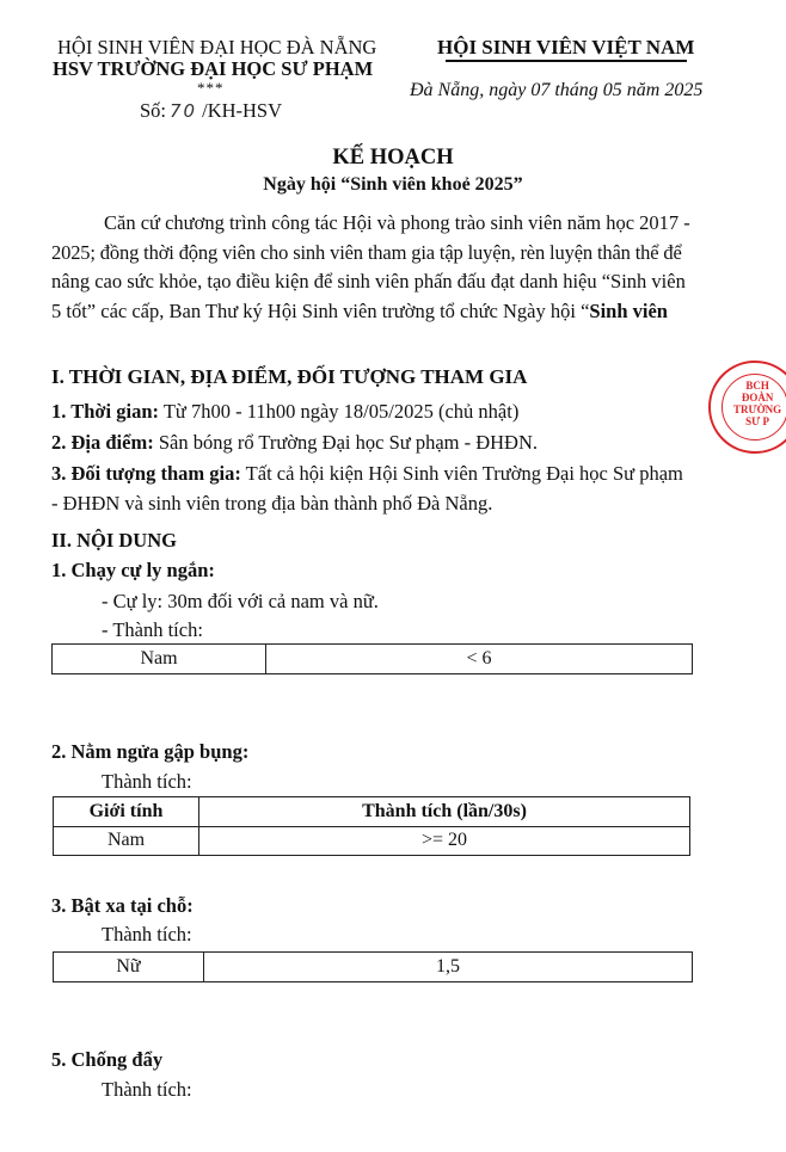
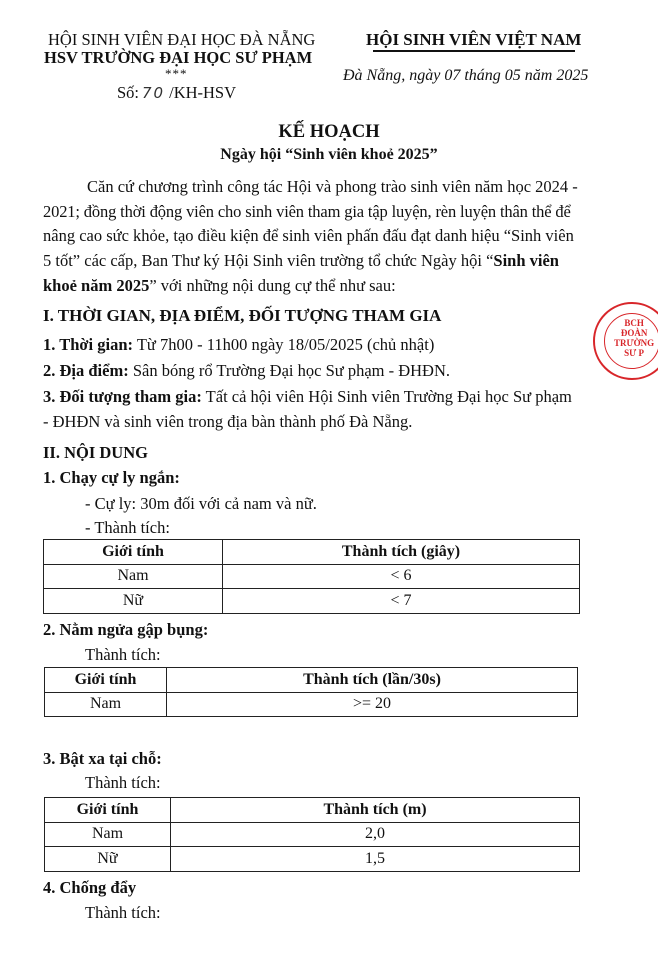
  HỘI SINH VIÊN ĐẠI HỌC ĐÀ NẴNG
  HSV TRƯỜNG ĐẠI HỌC SƯ PHẠM
  ***
  Số: 70 /KH-HSV
  HỘI SINH VIÊN VIỆT NAM
  Đà Nẵng, ngày 07 tháng 05 năm 2025
  KẾ HOẠCH
  Ngày hội “Sinh viên khoẻ 2025”
- Căn cứ chương trình công tác Hội và phong trào sinh viên năm học 2017 -
+ Căn cứ chương trình công tác Hội và phong trào sinh viên năm học 2024 -
- 2025; đồng thời động viên cho sinh viên tham gia tập luyện, rèn luyện thân thể để
+ 2021; đồng thời động viên cho sinh viên tham gia tập luyện, rèn luyện thân thể để
  nâng cao sức khỏe, tạo điều kiện để sinh viên phấn đấu đạt danh hiệu “Sinh viên
  5 tốt” các cấp, Ban Thư ký Hội Sinh viên trường tổ chức Ngày hội “Sinh viên
+ khoẻ năm 2025” với những nội dung cự thể như sau:
  I. THỜI GIAN, ĐỊA ĐIỂM, ĐỐI TƯỢNG THAM GIA
  1. Thời gian: Từ 7h00 - 11h00 ngày 18/05/2025 (chủ nhật)
  2. Địa điểm: Sân bóng rổ Trường Đại học Sư phạm - ĐHĐN.
- 3. Đối tượng tham gia: Tất cả hội kiện Hội Sinh viên Trường Đại học Sư phạm
+ 3. Đối tượng tham gia: Tất cả hội viên Hội Sinh viên Trường Đại học Sư phạm
  - ĐHĐN và sinh viên trong địa bàn thành phố Đà Nẵng.
  BCH
  ĐOÀN
  TRƯỜNG
  SƯ P
  II. NỘI DUNG
  1. Chạy cự ly ngắn:
  - Cự ly: 30m đối với cả nam và nữ.
  - Thành tích:
+ Giới tính	Thành tích (giây)
  Nam	< 6
+ Nữ	< 7
  2. Nằm ngửa gập bụng:
  Thành tích:
  Giới tính	Thành tích (lần/30s)
  Nam	>= 20
  3. Bật xa tại chỗ:
  Thành tích:
+ Giới tính	Thành tích (m)
+ Nam	2,0
  Nữ	1,5
- 5. Chống đẩy
+ 4. Chống đẩy
  Thành tích:
